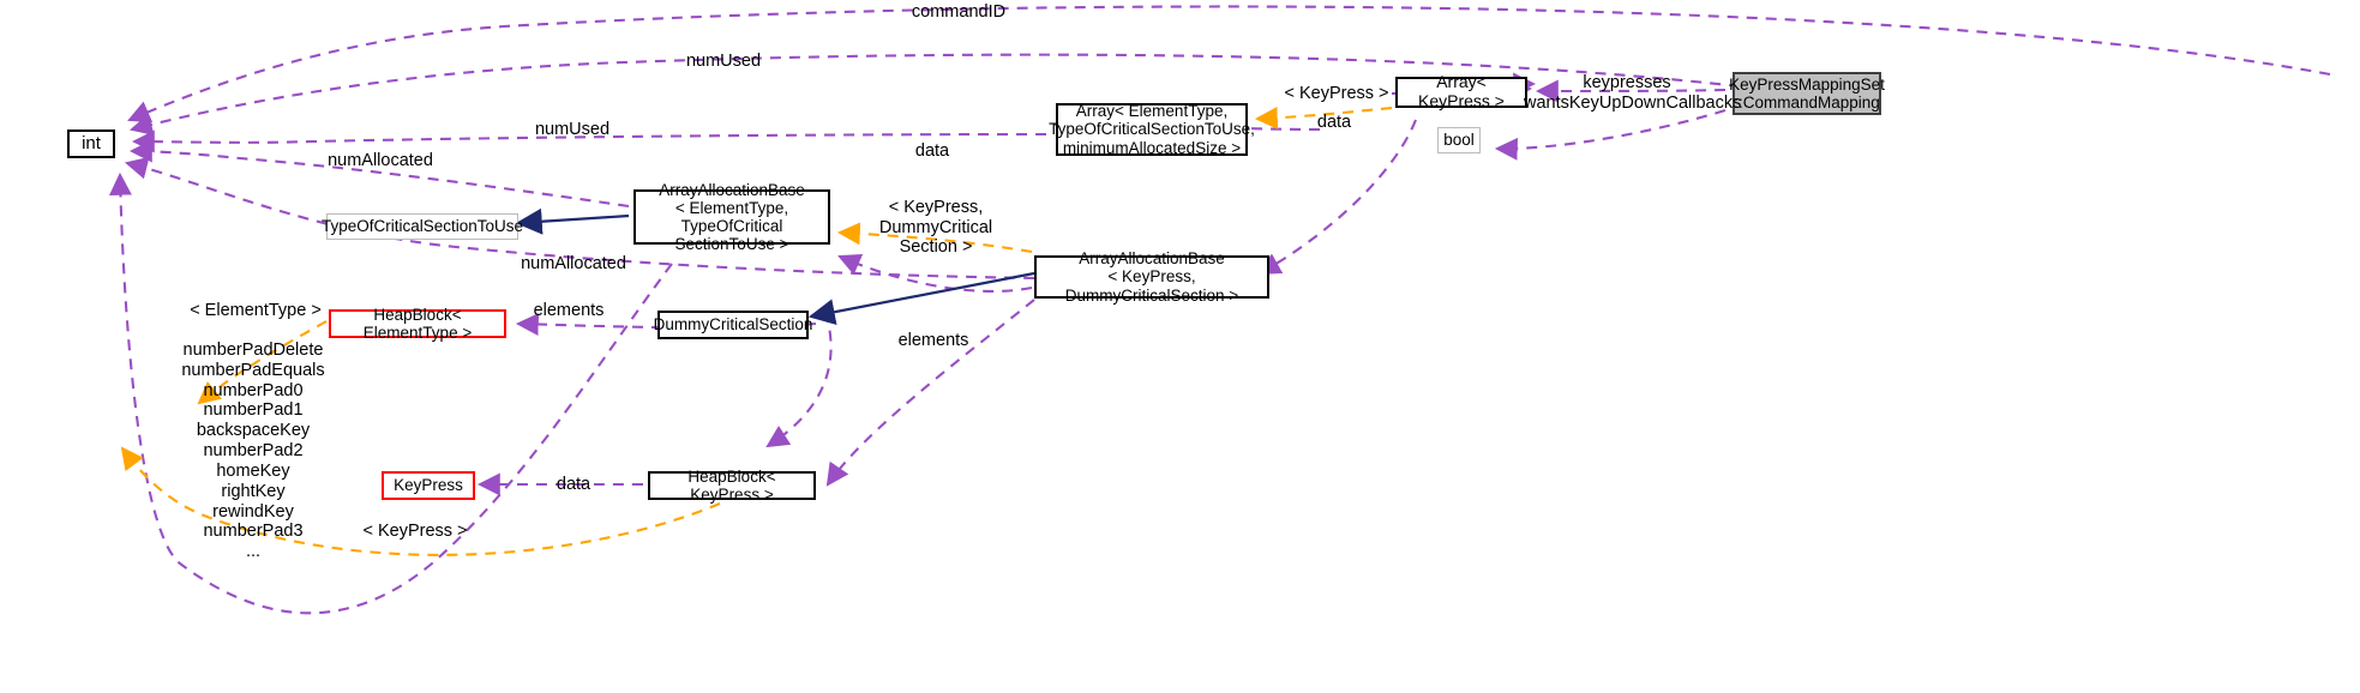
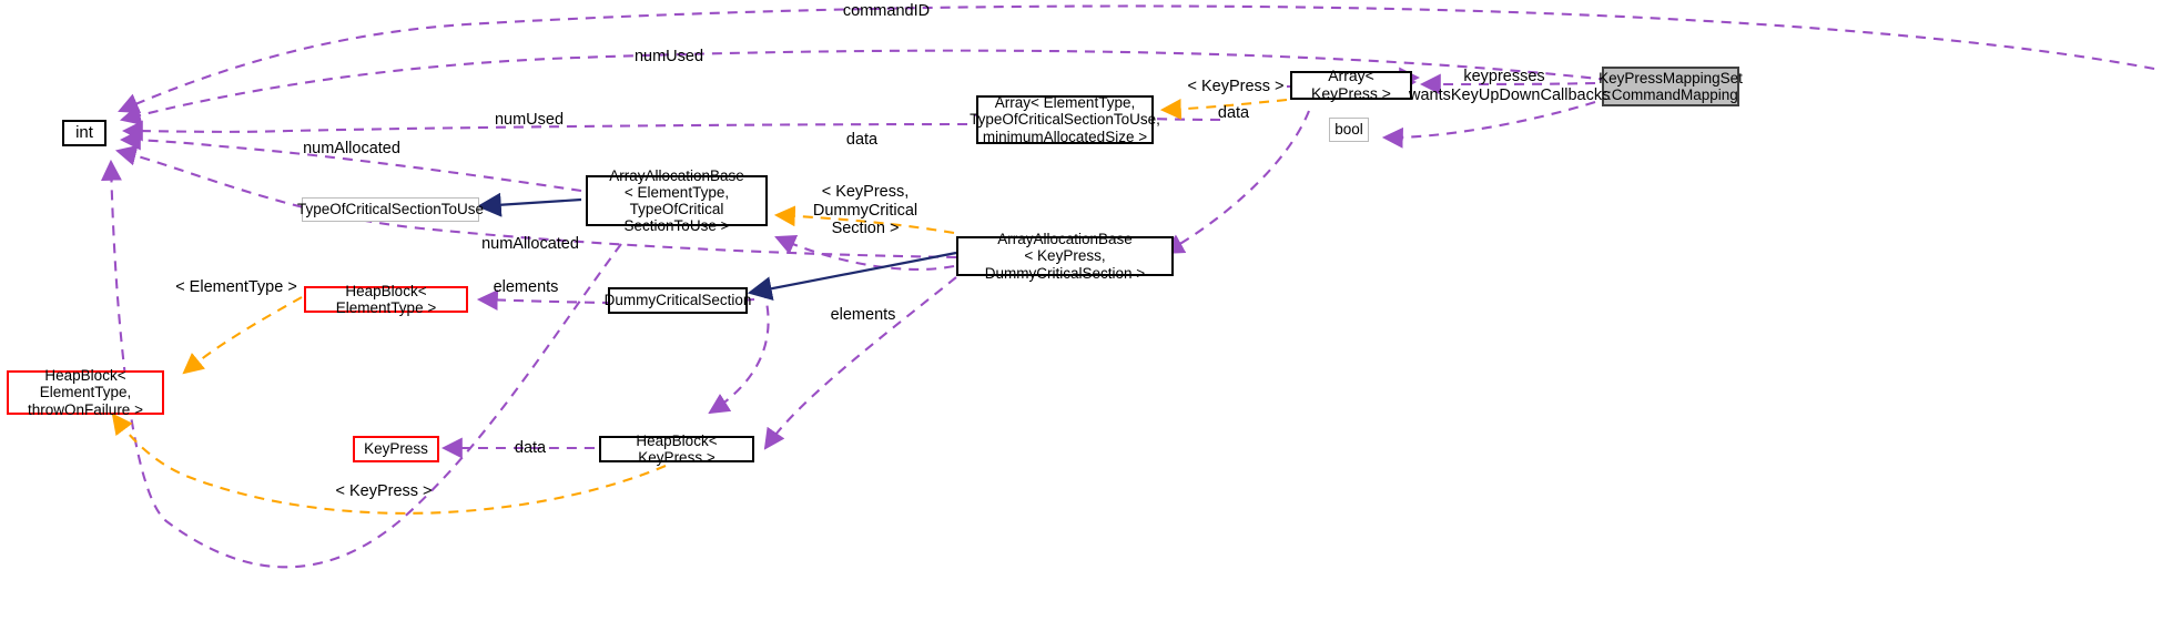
  int
  TypeOfCriticalSectionToUse
  HeapBlock< ElementType >
+ HeapBlock< ElementType,
+ throwOnFailure >
  KeyPress
  HeapBlock< KeyPress >
  DummyCriticalSection
  ArrayAllocationBase
  < ElementType, TypeOfCritical
  SectionToUse >
  ArrayAllocationBase
  < KeyPress, DummyCriticalSection >
  Array< ElementType,
  TypeOfCriticalSectionToUse,
  minimumAllocatedSize >
  Array< KeyPress >
  bool
  KeyPressMappingSet
  ::CommandMapping
  commandID
  numUsed
  numUsed
  numAllocated
  numAllocated
  data
  data
  data
  elements
  elements
  keypresses
  wantsKeyUpDownCallbacks
  < KeyPress >
  < KeyPress, DummyCritical
  Section >
  < ElementType >
  < KeyPress >
- numberPadDelete
- numberPadEquals
- numberPad0
- numberPad1
- backspaceKey
- numberPad2
- homeKey
- rightKey
- rewindKey
- numberPad3
- ...
